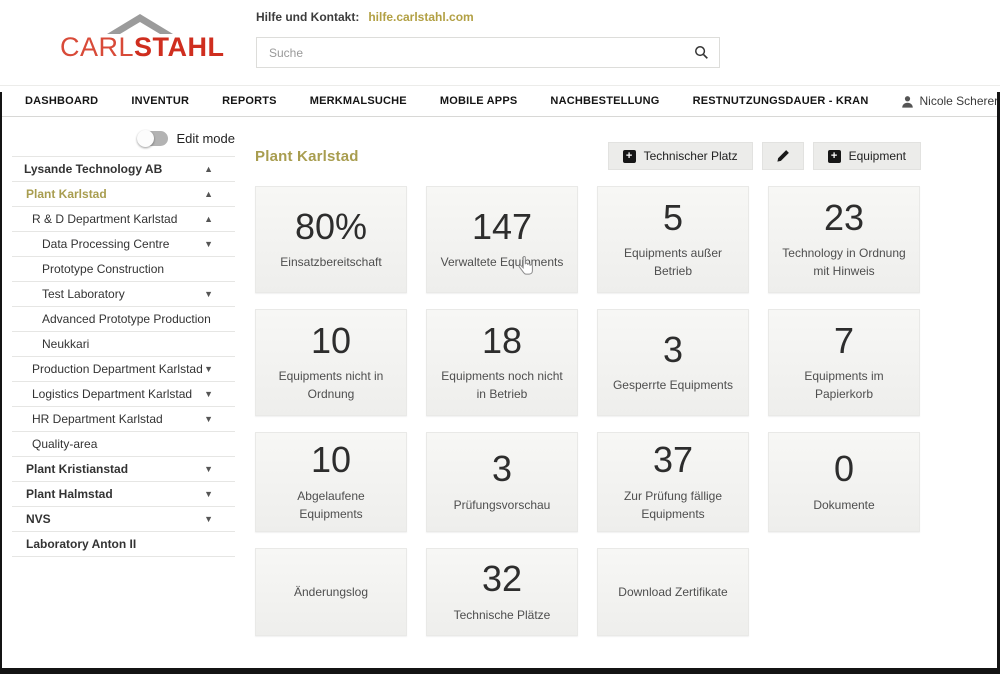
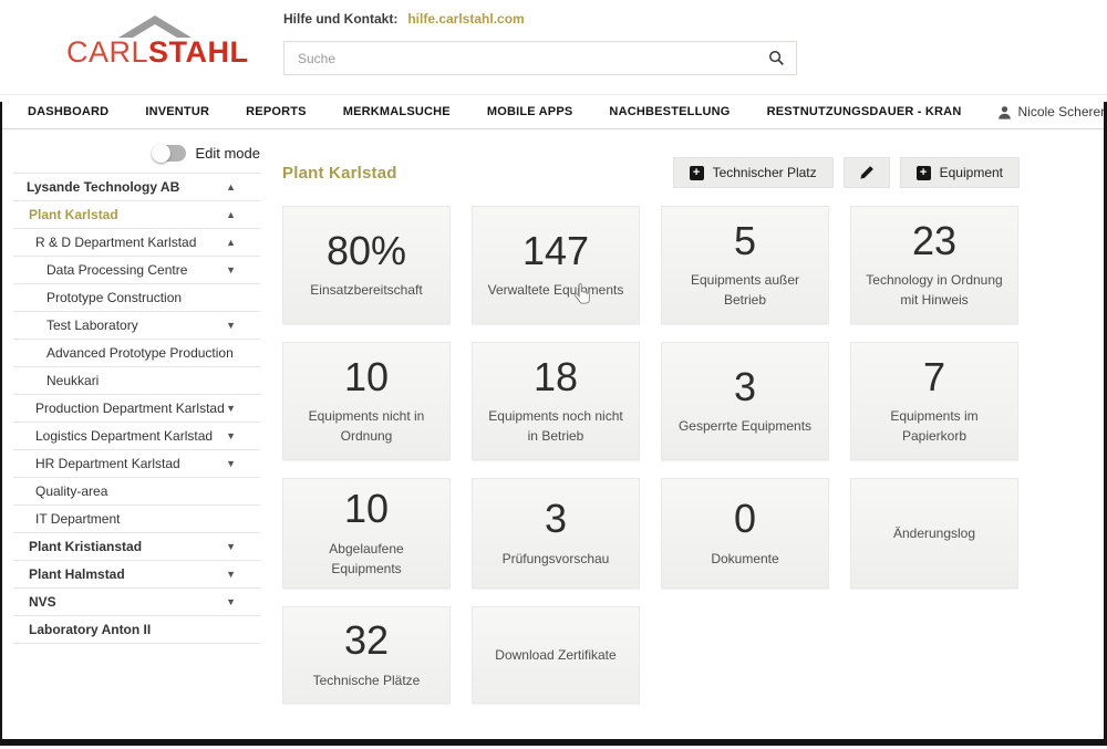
  CARLSTAHL
  Hilfe und Kontakt: hilfe.carlstahl.com
  Suche
  DASHBOARD
  INVENTUR
  REPORTS
  MERKMALSUCHE
  MOBILE APPS
  NACHBESTELLUNG
  RESTNUTZUNGSDAUER - KRAN
  Nicole Schere
  Edit mode
  Lysande Technology AB
  ▲
  Plant Karlstad
  ▲
  R & D Department Karlstad
  ▲
  Data Processing Centre
  ▼
  Prototype Construction
  Test Laboratory
  ▼
  Advanced Prototype Production
  Neukkari
  Production Department Karlstad
  ▼
  Logistics Department Karlstad
  ▼
  HR Department Karlstad
  ▼
  Quality-area
+ IT Department
  Plant Kristianstad
  ▼
  Plant Halmstad
  ▼
  NVS
  ▼
  Laboratory Anton II
  Plant Karlstad
  +
  Technischer Platz
  +
  Equipment
  80%
  Einsatzbereitschaft
  147
  Verwaltete Equipments
  5
  Equipments außer Betrieb
  23
  Technology in Ordnung mit Hinweis
  10
  Equipments nicht in Ordnung
  18
  Equipments noch nicht in Betrieb
  3
  Gesperrte Equipments
  7
  Equipments im Papierkorb
  10
  Abgelaufene Equipments
  3
  Prüfungsvorschau
- 37
- Zur Prüfung fällige Equipments
  0
  Dokumente
  Änderungslog
  32
  Technische Plätze
  Download Zertifikate
